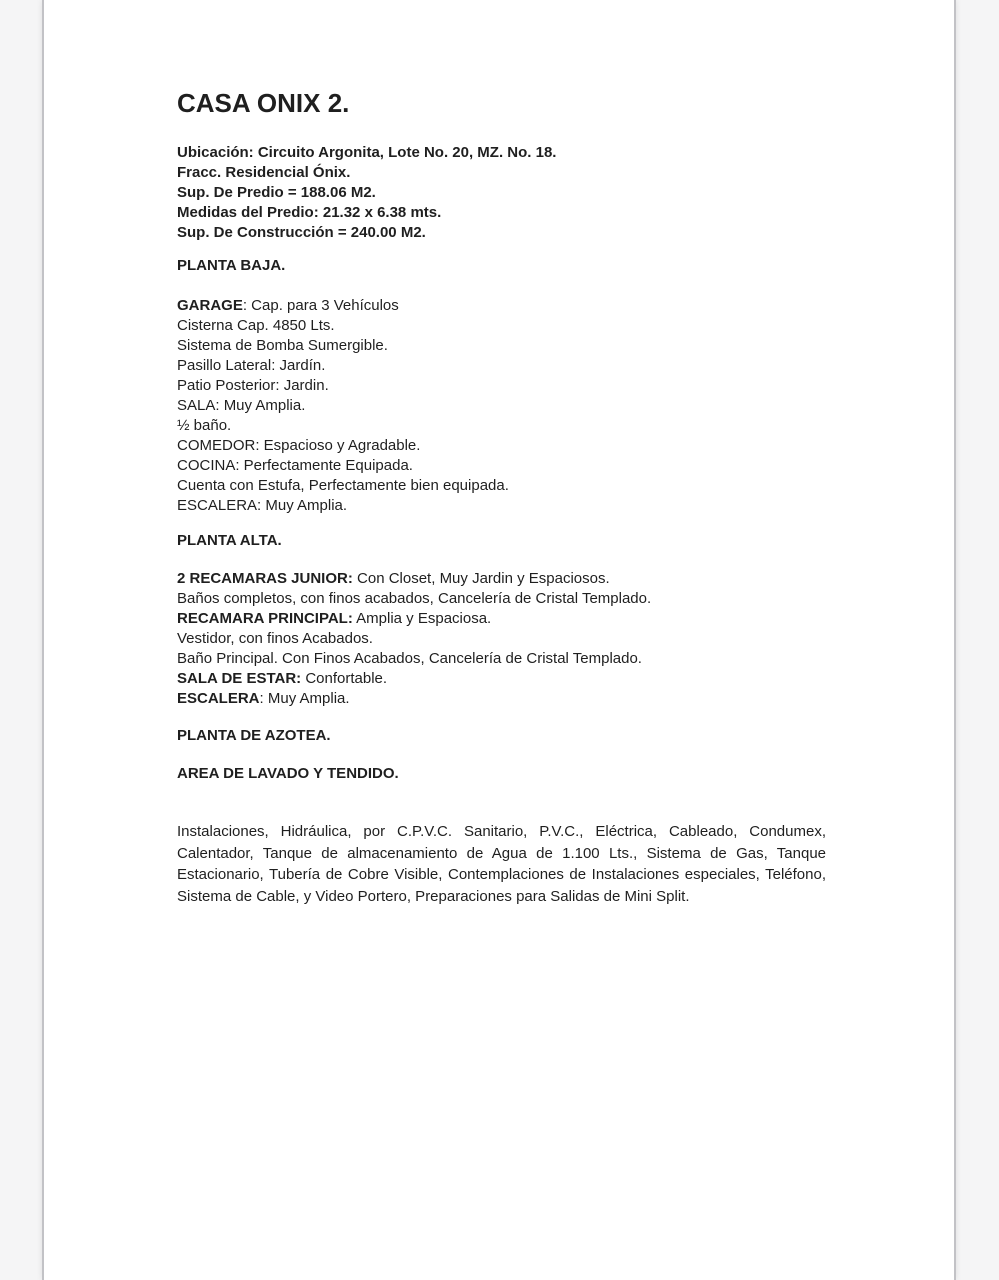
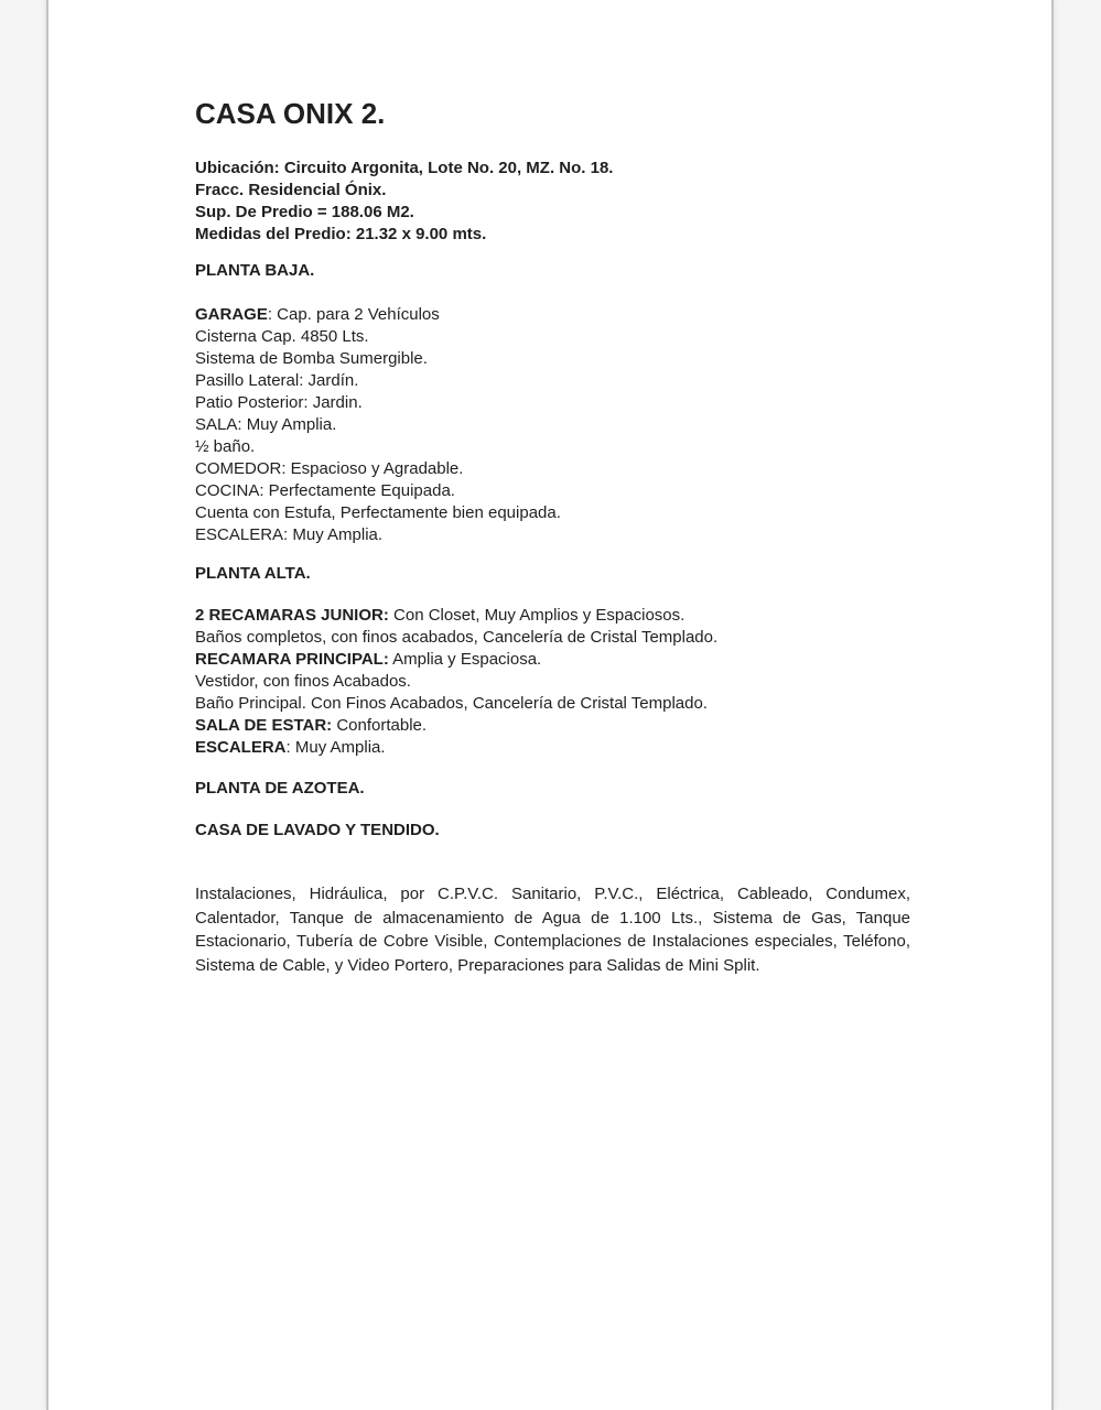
  CASA ONIX 2.
  Ubicación: Circuito Argonita, Lote No. 20, MZ. No. 18.
  Fracc. Residencial Ónix.
  Sup. De Predio = 188.06 M2.
- Medidas del Predio: 21.32 x 6.38 mts.
+ Medidas del Predio: 21.32 x 9.00 mts.
- Sup. De Construcción = 240.00 M2.
  PLANTA BAJA.
- GARAGE: Cap. para 3 Vehículos
+ GARAGE: Cap. para 2 Vehículos
  Cisterna Cap. 4850 Lts.
  Sistema de Bomba Sumergible.
  Pasillo Lateral: Jardín.
  Patio Posterior: Jardin.
  SALA: Muy Amplia.
  ½ baño.
  COMEDOR: Espacioso y Agradable.
  COCINA: Perfectamente Equipada.
  Cuenta con Estufa, Perfectamente bien equipada.
  ESCALERA: Muy Amplia.
  PLANTA ALTA.
- 2 RECAMARAS JUNIOR: Con Closet, Muy Jardin y Espaciosos.
+ 2 RECAMARAS JUNIOR: Con Closet, Muy Amplios y Espaciosos.
  Baños completos, con finos acabados, Cancelería de Cristal Templado.
  RECAMARA PRINCIPAL: Amplia y Espaciosa.
  Vestidor, con finos Acabados.
  Baño Principal. Con Finos Acabados, Cancelería de Cristal Templado.
  SALA DE ESTAR: Confortable.
  ESCALERA: Muy Amplia.
  PLANTA DE AZOTEA.
- AREA DE LAVADO Y TENDIDO.
+ CASA DE LAVADO Y TENDIDO.
  Instalaciones, Hidráulica, por C.P.V.C. Sanitario, P.V.C., Eléctrica, Cableado, Condumex, Calentador, Tanque de almacenamiento de Agua de 1.100 Lts., Sistema de Gas, Tanque Estacionario, Tubería de Cobre Visible, Contemplaciones de Instalaciones especiales, Teléfono, Sistema de Cable, y Video Portero, Preparaciones para Salidas de Mini Split.
